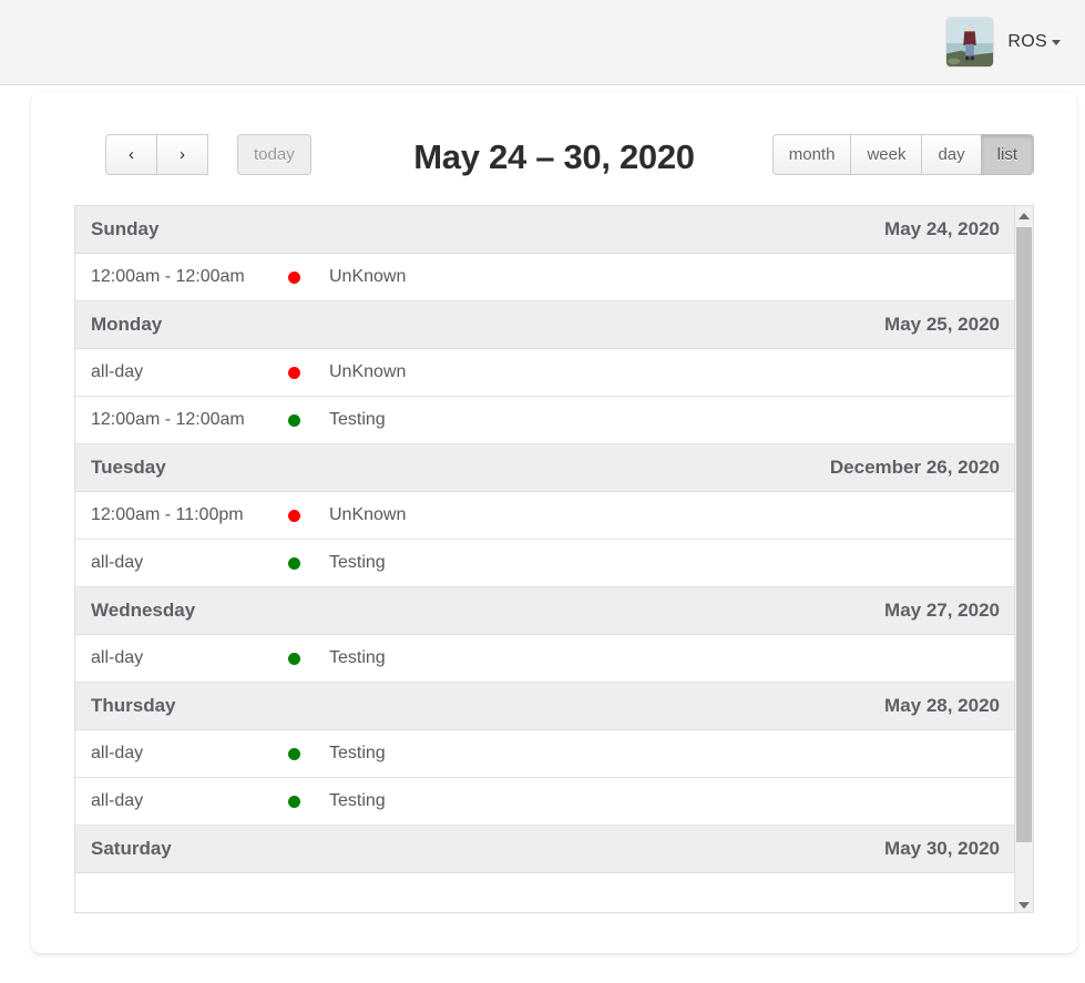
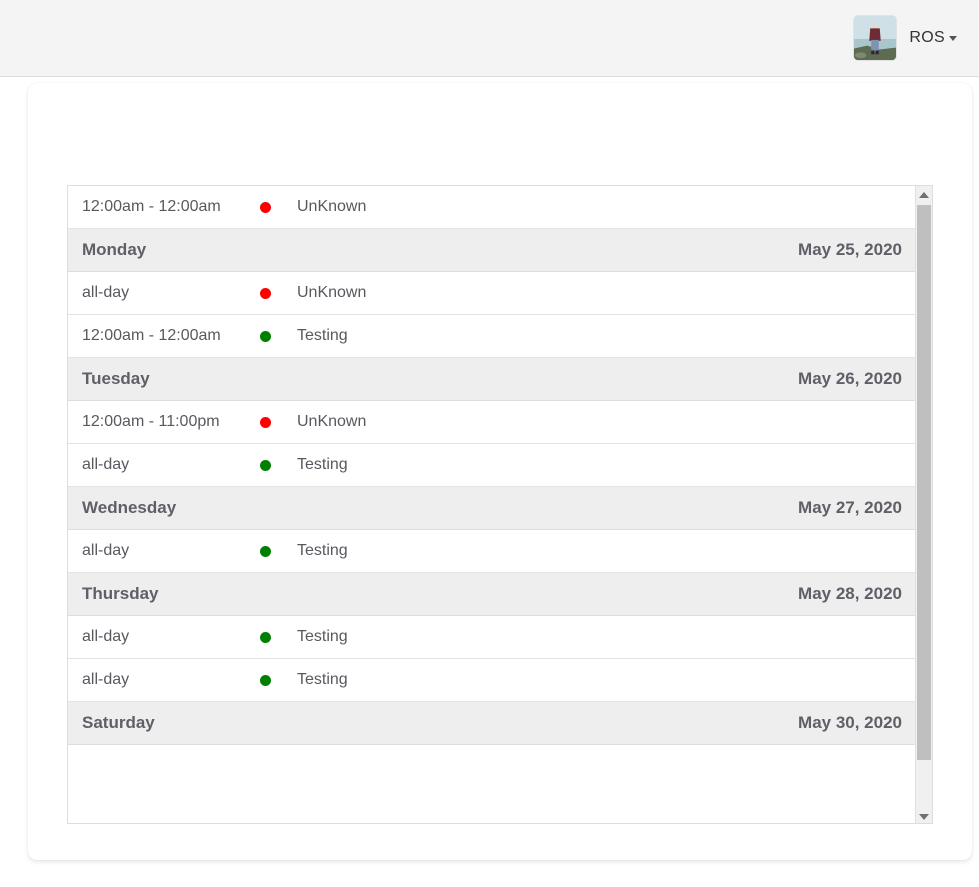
  ROS
- ‹
- ›
- today
- May 24 – 30, 2020
- month
- week
- day
- list
- Sunday
- May 24, 2020
  12:00am - 12:00am
  UnKnown
  Monday
  May 25, 2020
  all-day
  UnKnown
  12:00am - 12:00am
  Testing
  Tuesday
- December 26, 2020
+ May 26, 2020
  12:00am - 11:00pm
  UnKnown
  all-day
  Testing
  Wednesday
  May 27, 2020
  all-day
  Testing
  Thursday
  May 28, 2020
  all-day
  Testing
  all-day
  Testing
  Saturday
  May 30, 2020
